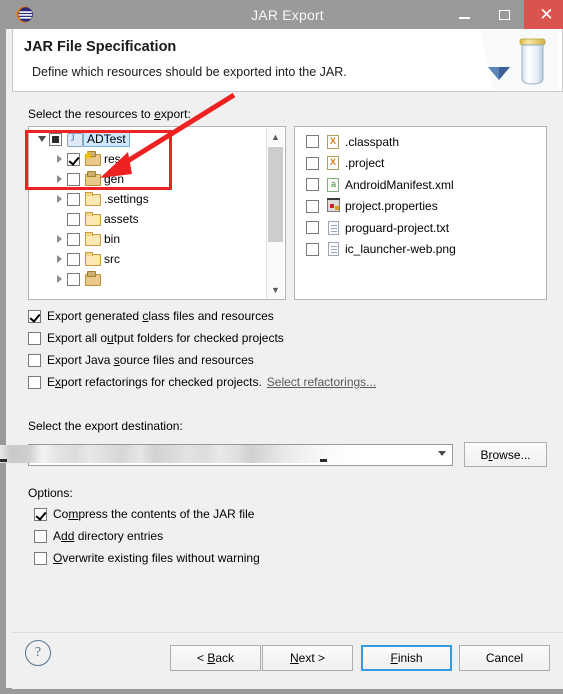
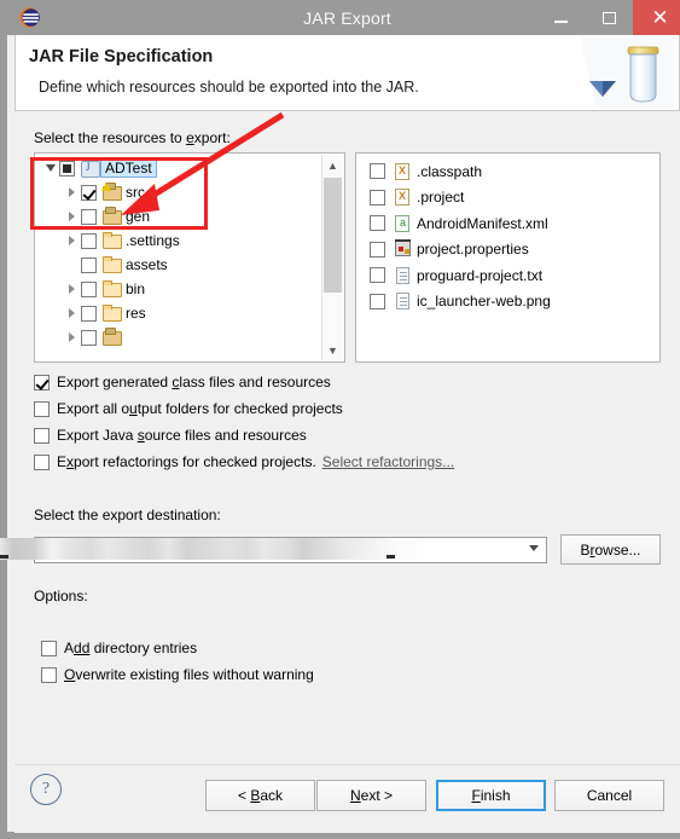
  JAR Export
  ✕
  JAR File Specification
  Define which resources should be exported into the JAR.
  Select the resources to export:
  ADTest
- res
+ src
  gen
  .settings
  assets
  bin
- src
+ res
  ▲
  ▼
  .classpath
  .project
  AndroidManifest.xml
  project.properties
  proguard-project.txt
  ic_launcher-web.png
  Export generated class files and resources
  Export all output folders for checked projects
  Export Java source files and resources
  Export refactorings for checked projects.
  Select refactorings...
  Select the export destination:
  Browse...
  Options:
- Compress the contents of the JAR file
  Add directory entries
  Overwrite existing files without warning
  ?
  < Back
  Next >
  Finish
  Cancel
